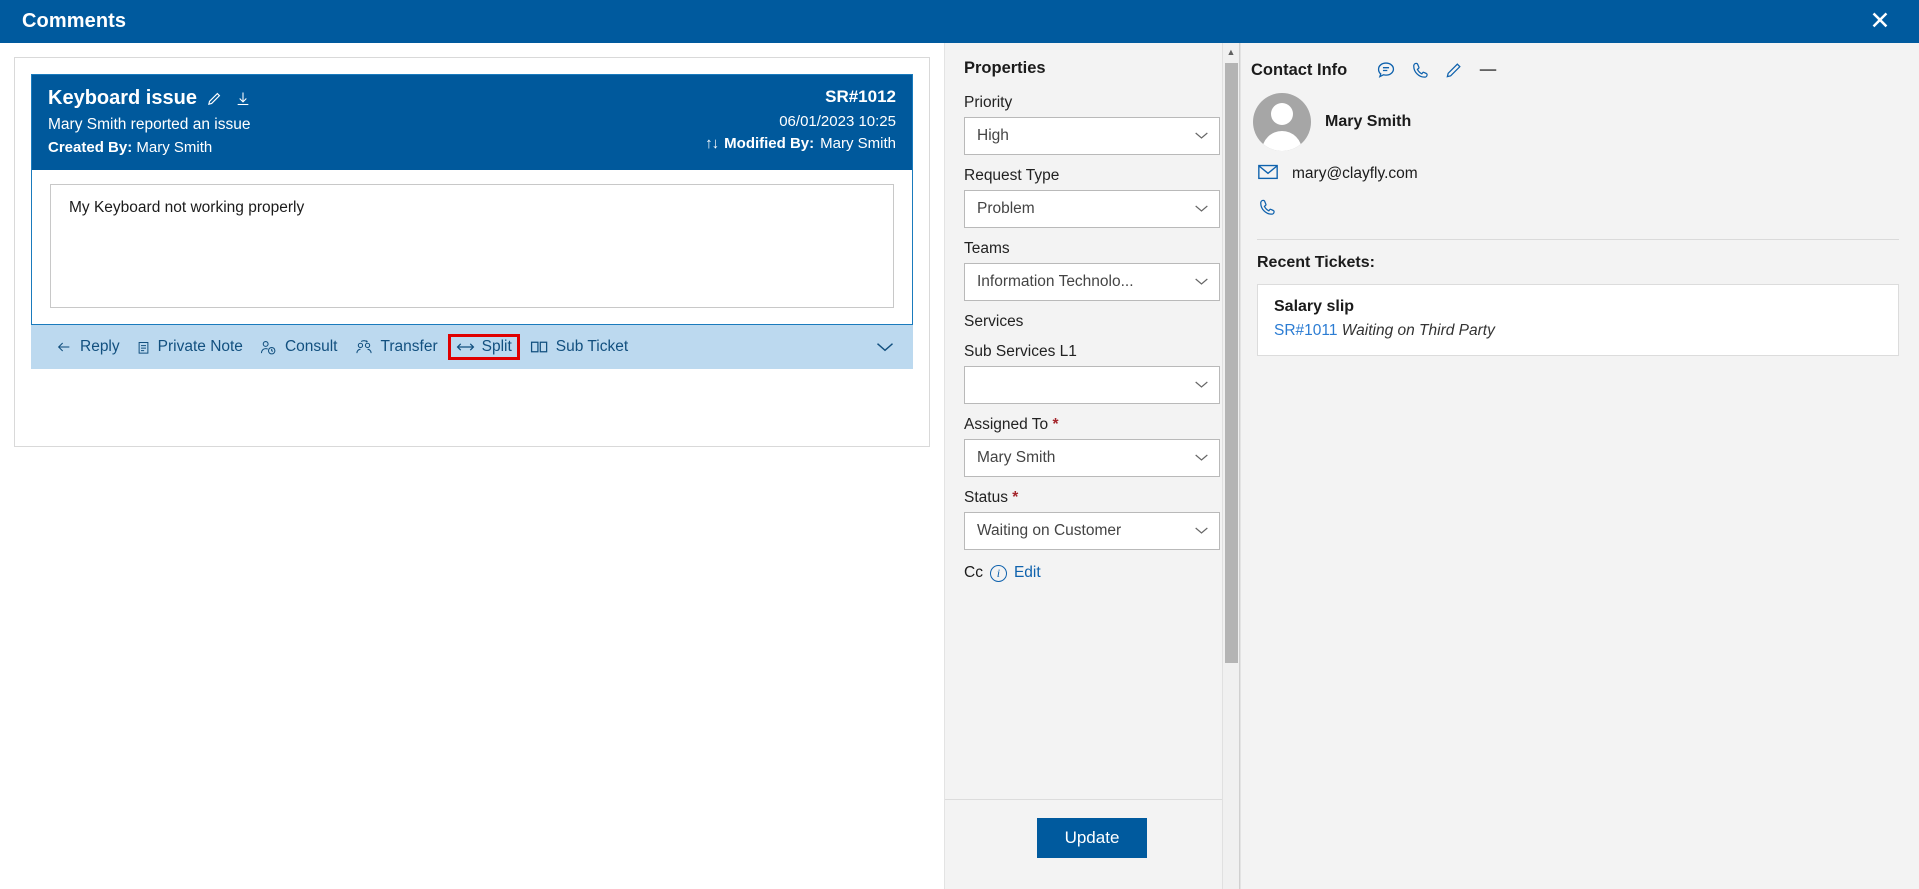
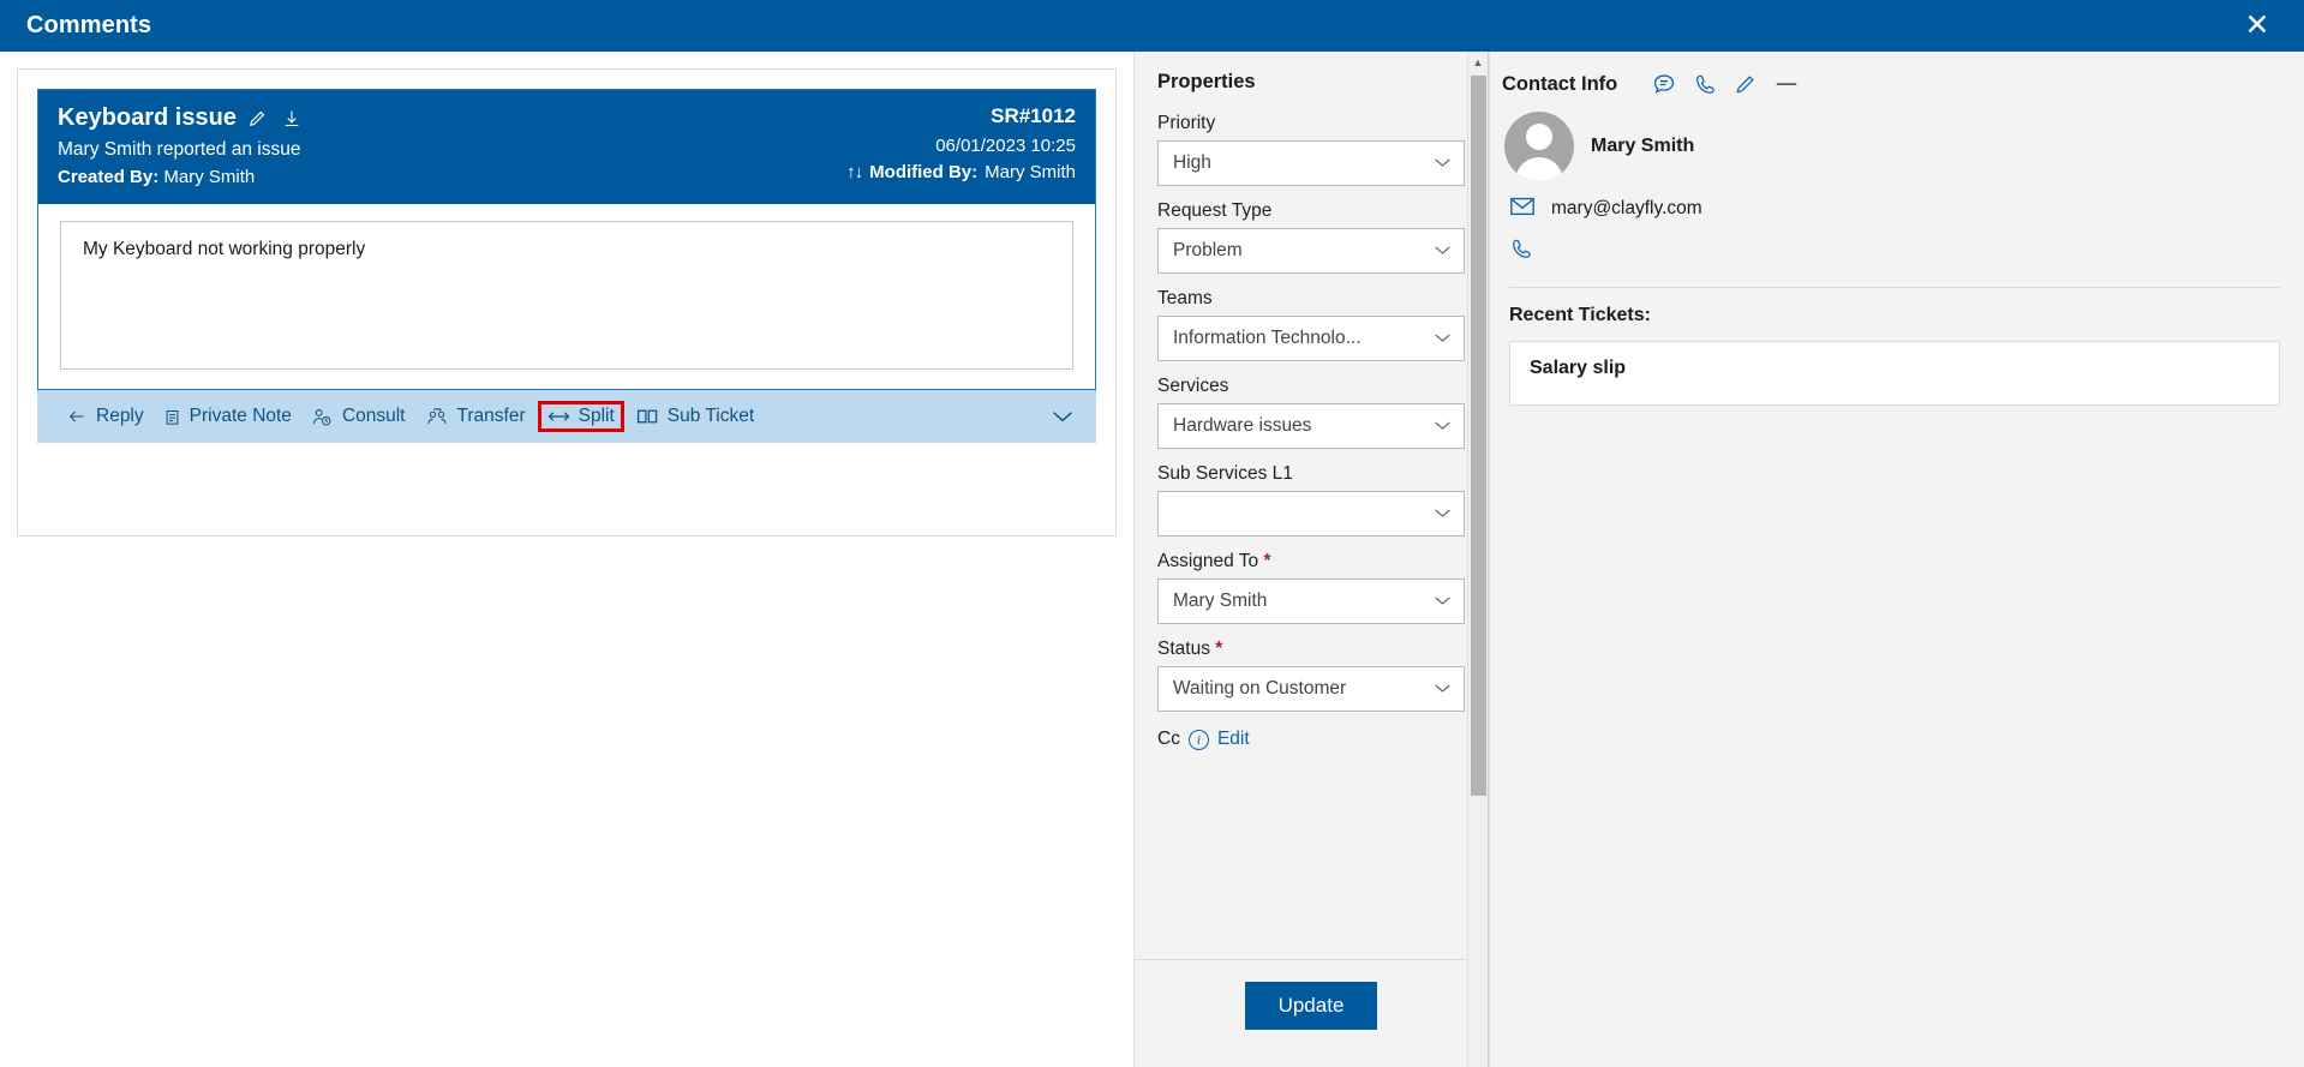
  Comments
  ✕
  Keyboard issue
  Mary Smith reported an issue
  Created By: Mary Smith
  SR#1012
  06/01/2023 10:25
  ↑↓
  Modified By:
  Mary Smith
  My Keyboard not working properly
  Reply
  Private Note
  Consult
  Transfer
  Split
  Sub Ticket
  Properties
  Priority
  High
  Request Type
  Problem
  Teams
  Information Technolo...
  Services
+ Hardware issues
  Sub Services L1
  Assigned To *
  Mary Smith
  Status *
  Waiting on Customer
  Cc
  i
  Edit
  Update
  ▲
  Contact Info
  Mary Smith
  mary@clayfly.com
  Recent Tickets:
  Salary slip
- SR#1011 Waiting on Third Party
